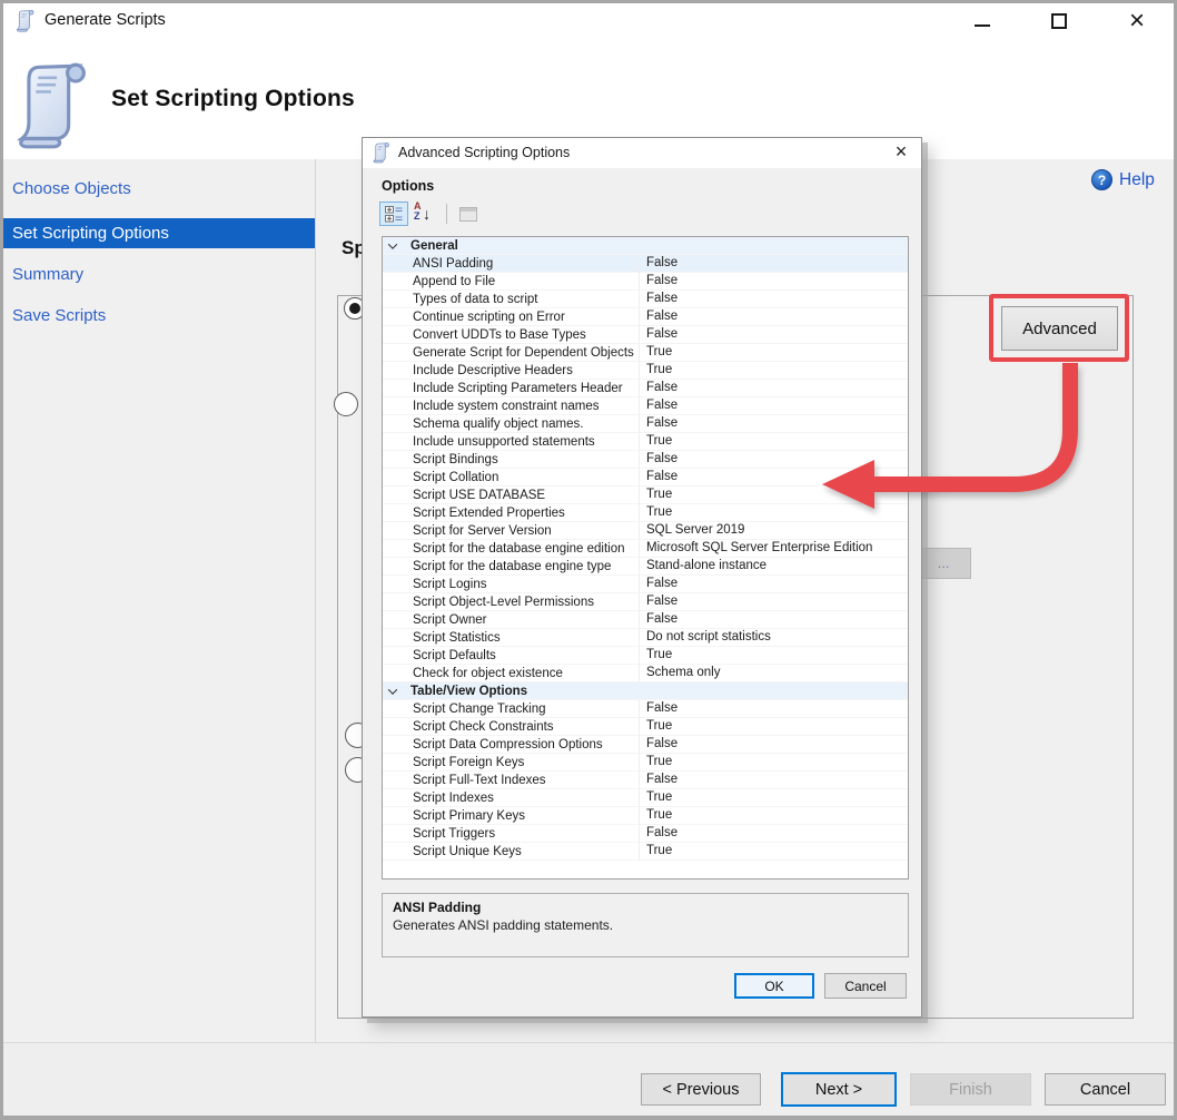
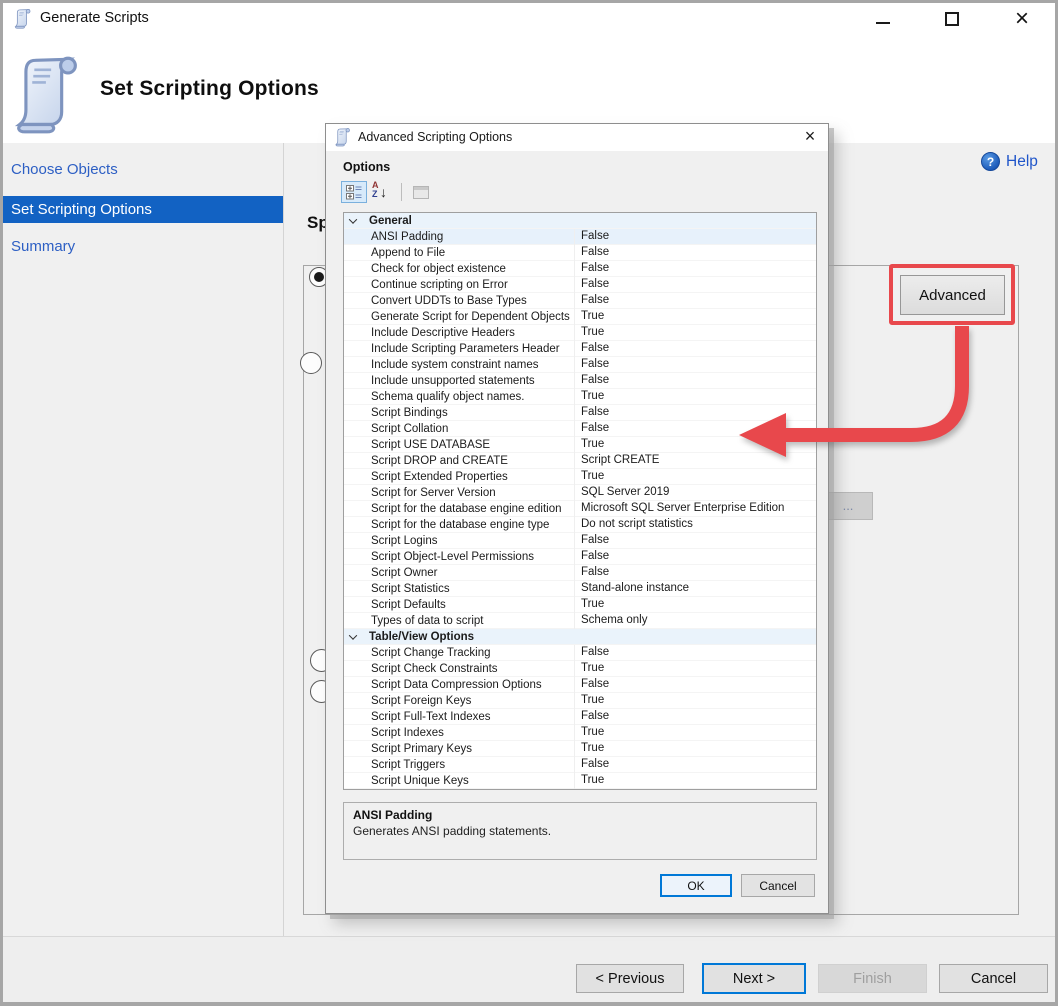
  Generate Scripts
  ×
  Set Scripting Options
  Choose Objects
  Set Scripting Options
  Summary
- Save Scripts
  ?
  Help
  Sp
  ...
  Advanced
  < Previous
  Next >
  Finish
  Cancel
  Advanced Scripting Options
  ×
  Options
  A
  Z
  ↓
  General
  ANSI Padding
  False
  Append to File
  False
- Types of data to script
+ Check for object existence
  False
  Continue scripting on Error
  False
  Convert UDDTs to Base Types
  False
  Generate Script for Dependent Objects
  True
  Include Descriptive Headers
  True
  Include Scripting Parameters Header
  False
  Include system constraint names
  False
- Schema qualify object names.
+ Include unsupported statements
  False
- Include unsupported statements
+ Schema qualify object names.
  True
  Script Bindings
  False
  Script Collation
  False
  Script USE DATABASE
  True
+ Script DROP and CREATE
+ Script CREATE
  Script Extended Properties
  True
  Script for Server Version
  SQL Server 2019
  Script for the database engine edition
  Microsoft SQL Server Enterprise Edition
  Script for the database engine type
- Stand-alone instance
+ Do not script statistics
  Script Logins
  False
  Script Object-Level Permissions
  False
  Script Owner
  False
  Script Statistics
- Do not script statistics
+ Stand-alone instance
  Script Defaults
  True
- Check for object existence
+ Types of data to script
  Schema only
  Table/View Options
  Script Change Tracking
  False
  Script Check Constraints
  True
  Script Data Compression Options
  False
  Script Foreign Keys
  True
  Script Full-Text Indexes
  False
  Script Indexes
  True
  Script Primary Keys
  True
  Script Triggers
  False
  Script Unique Keys
  True
  ANSI Padding
  Generates ANSI padding statements.
  OK
  Cancel
